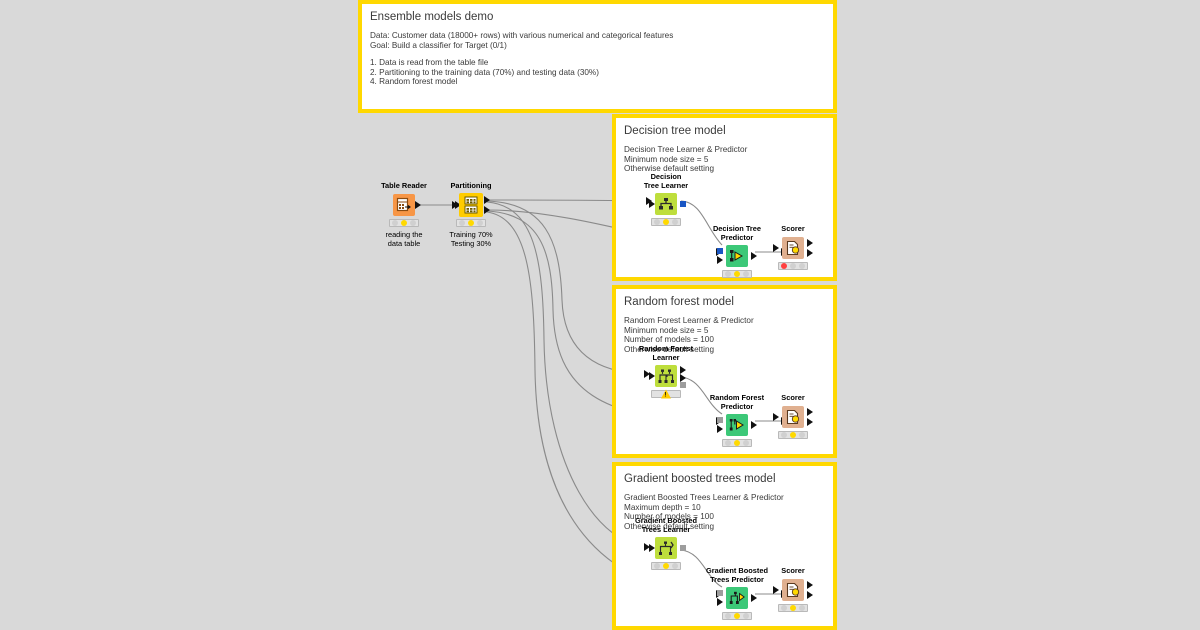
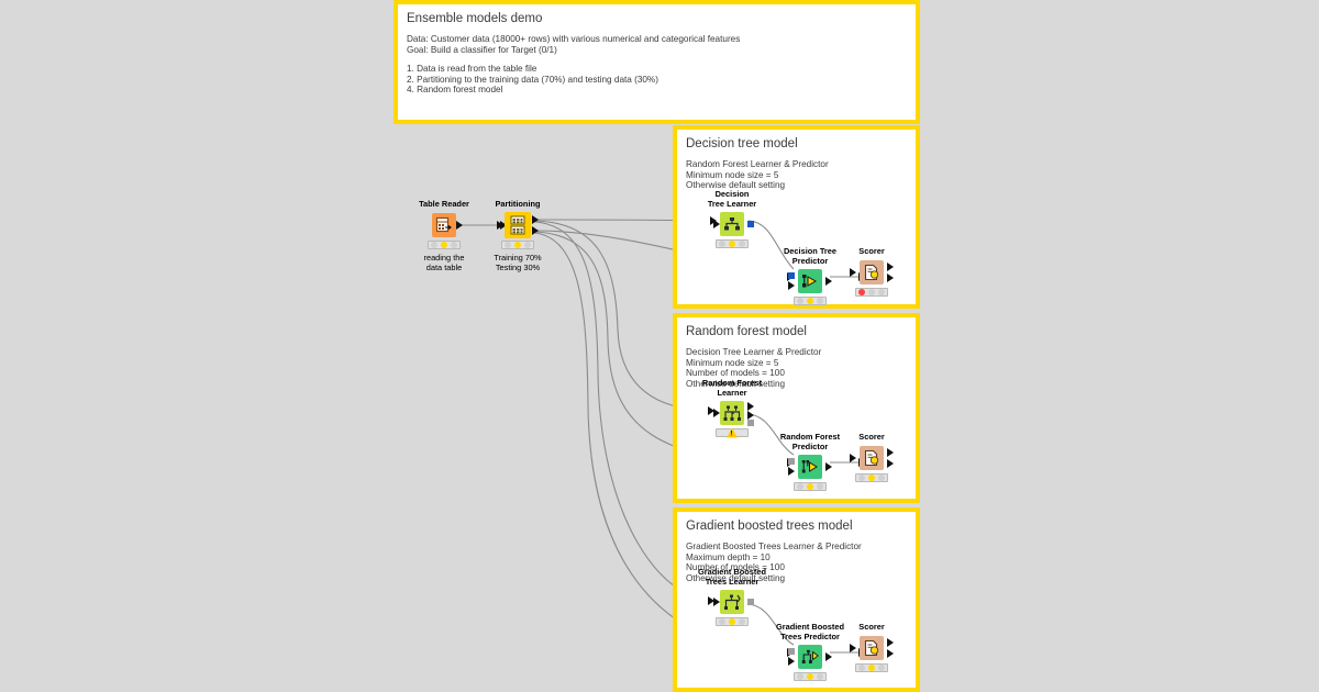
  Ensemble models demo
  Data: Customer data (18000+ rows) with various numerical and categorical features
  Goal: Build a classifier for Target (0/1)
  1. Data is read from the table file
  2. Partitioning to the training data (70%) and testing data (30%)
  4. Random forest model
  Decision tree model
- Decision Tree Learner & Predictor
+ Random Forest Learner & Predictor
  Minimum node size = 5
  Otherwise default setting
  Random forest model
- Random Forest Learner & Predictor
+ Decision Tree Learner & Predictor
  Minimum node size = 5
  Number of models = 100
  Otherwise default setting
  Gradient boosted trees model
  Gradient Boosted Trees Learner & Predictor
  Maximum depth = 10
  Number of models = 100
  Otherwise default setting
  Table Reader
  reading the
  data table
  Partitioning
  Training 70%
  Testing 30%
  Decision
  Tree Learner
  Decision Tree
  Predictor
  Scorer
  Random Forest
  Learner
  Random Forest
  Predictor
  Scorer
  Gradient Boosted
  Trees Learner
  Gradient Boosted
  Trees Predictor
  Scorer
